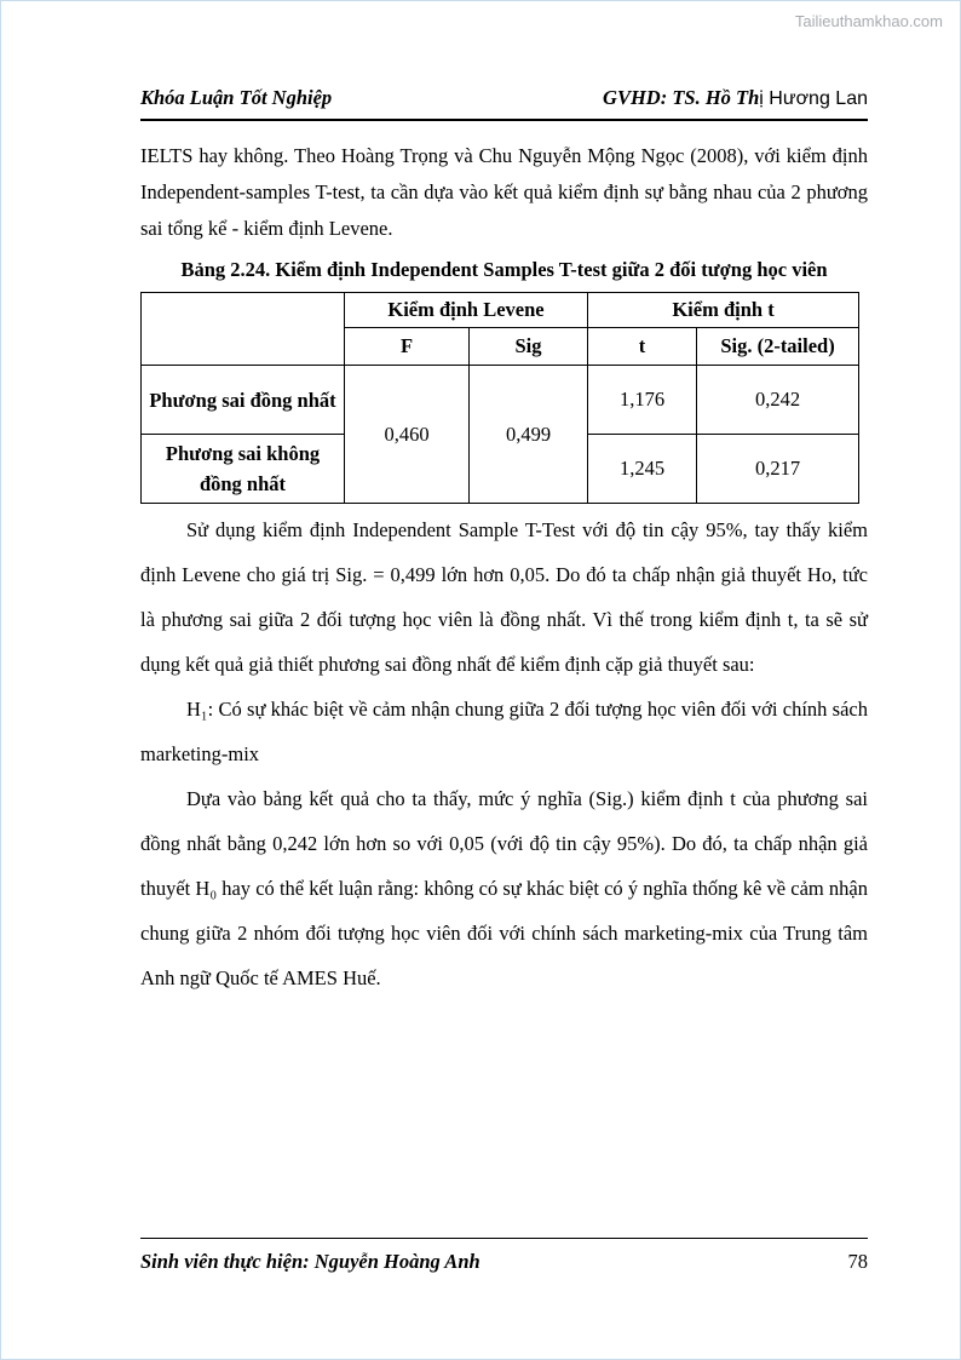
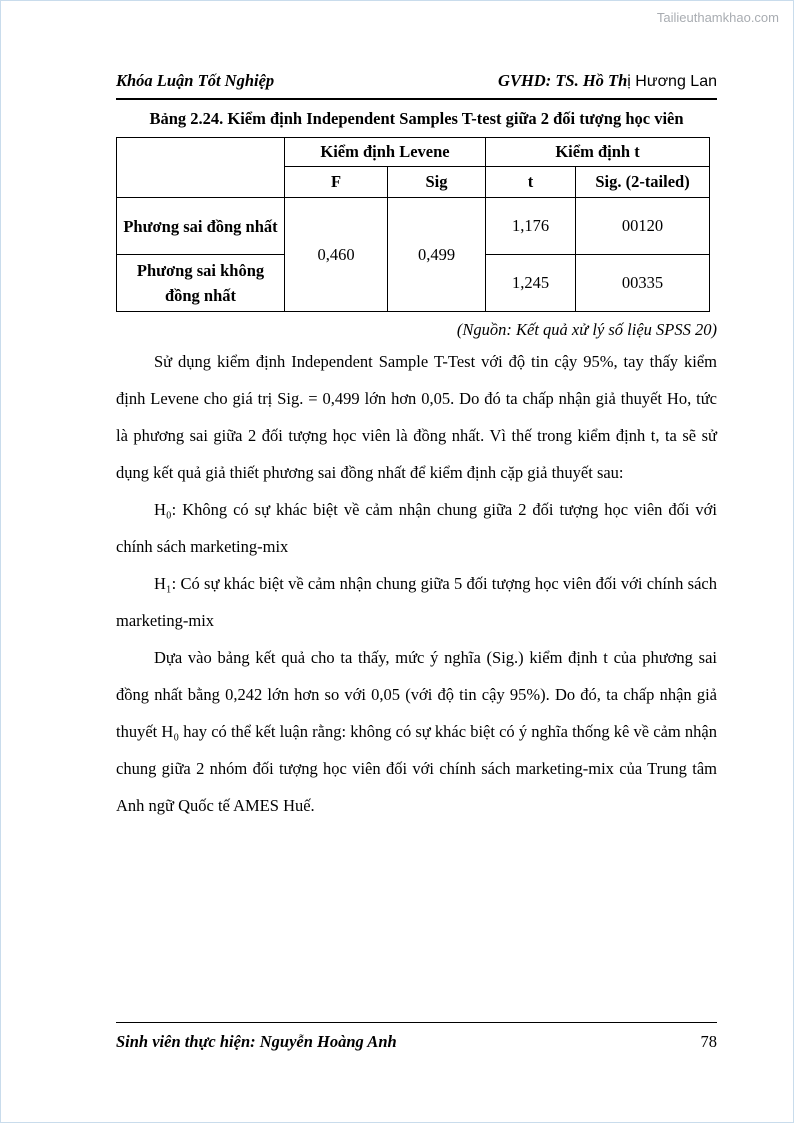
  Tailieuthamkhao.com
  Khóa Luận Tốt Nghiệp
  GVHD: TS. Hồ Thị Hương Lan
- IELTS hay không. Theo Hoàng Trọng và Chu Nguyễn Mộng Ngọc (2008), với kiểm định Independent-samples T-test, ta cần dựa vào kết quả kiểm định sự bằng nhau của 2 phương sai tổng kể - kiểm định Levene.
  Bảng 2.24. Kiểm định Independent Samples T-test giữa 2 đối tượng học viên
  	Kiểm định Levene	Kiểm định t
  F	Sig	t	Sig. (2-tailed)
- Phương sai đồng nhất	0,460	0,499	1,176	0,242
+ Phương sai đồng nhất	0,460	0,499	1,176	00120
- Phương sai không đồng nhất	1,245	0,217
+ Phương sai không đồng nhất	1,245	00335
+ (Nguồn: Kết quả xử lý số liệu SPSS 20)
  Sử dụng kiểm định Independent Sample T-Test với độ tin cậy 95%, tay thấy kiểm định Levene cho giá trị Sig. = 0,499 lớn hơn 0,05. Do đó ta chấp nhận giả thuyết Ho, tức là phương sai giữa 2 đối tượng học viên là đồng nhất. Vì thế trong kiểm định t, ta sẽ sử dụng kết quả giả thiết phương sai đồng nhất để kiểm định cặp giả thuyết sau:
+ H₀: Không có sự khác biệt về cảm nhận chung giữa 2 đối tượng học viên đối với chính sách marketing-mix
- H₁: Có sự khác biệt về cảm nhận chung giữa 2 đối tượng học viên đối với chính sách marketing-mix
+ H₁: Có sự khác biệt về cảm nhận chung giữa 5 đối tượng học viên đối với chính sách marketing-mix
  Dựa vào bảng kết quả cho ta thấy, mức ý nghĩa (Sig.) kiểm định t của phương sai đồng nhất bằng 0,242 lớn hơn so với 0,05 (với độ tin cậy 95%). Do đó, ta chấp nhận giả thuyết H₀ hay có thể kết luận rằng: không có sự khác biệt có ý nghĩa thống kê về cảm nhận chung giữa 2 nhóm đối tượng học viên đối với chính sách marketing-mix của Trung tâm Anh ngữ Quốc tế AMES Huế.
  Sinh viên thực hiện: Nguyễn Hoàng Anh
  78
